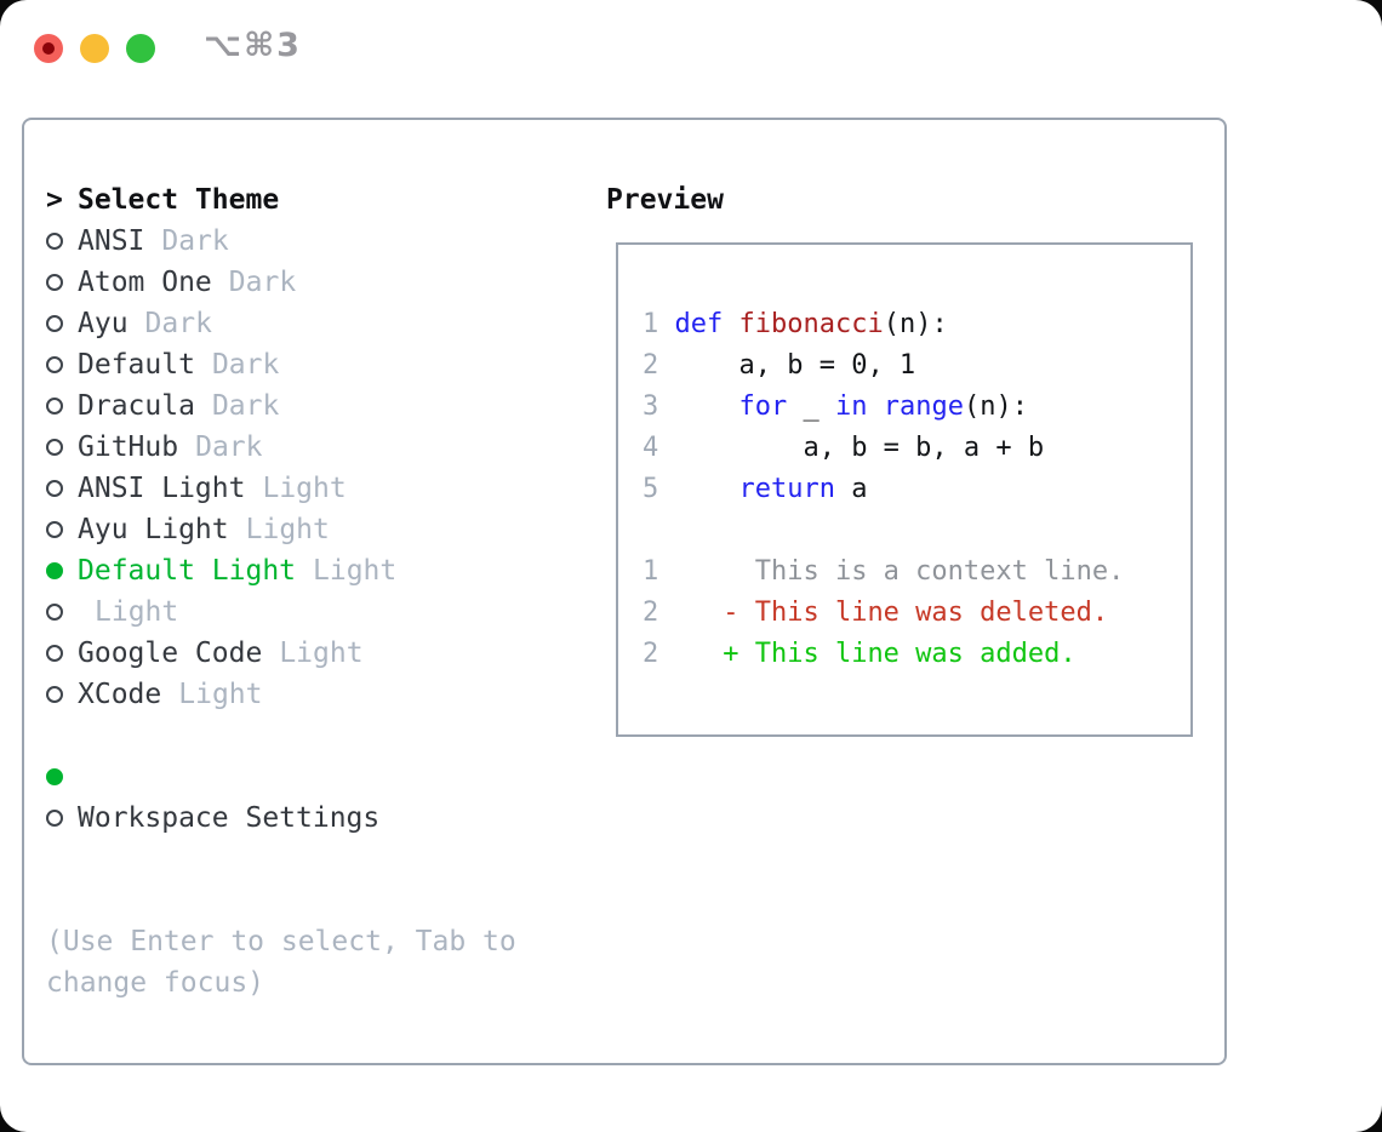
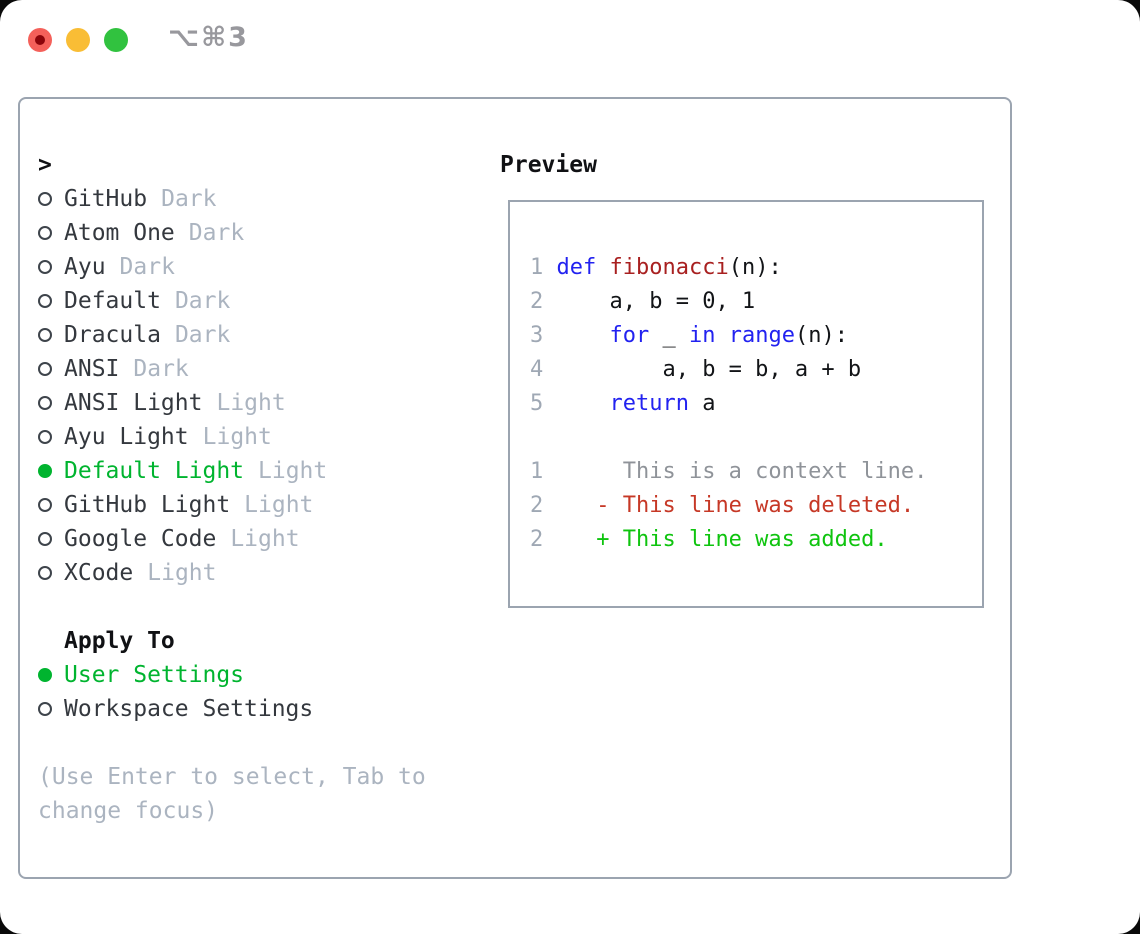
  ⌥⌘3
  >
- Select Theme
- ANSI
+ GitHub
  Dark
  Atom One
  Dark
  Ayu
  Dark
  Default
  Dark
  Dracula
  Dark
- GitHub
+ ANSI
  Dark
  ANSI Light
  Light
  Ayu Light
  Light
  Default Light
  Light
+ GitHub Light
  Light
  Google Code
  Light
  XCode
  Light
+ Apply To
+ User Settings
  Workspace Settings
  (Use Enter to select, Tab to
  change focus)
  Preview
  1 def fibonacci(n):
  2 a, b = 0, 1
  3 for _ in range(n):
  4 a, b = b, a + b
  5 return a
  1 This is a context line.
  2 - This line was deleted.
  2 + This line was added.
